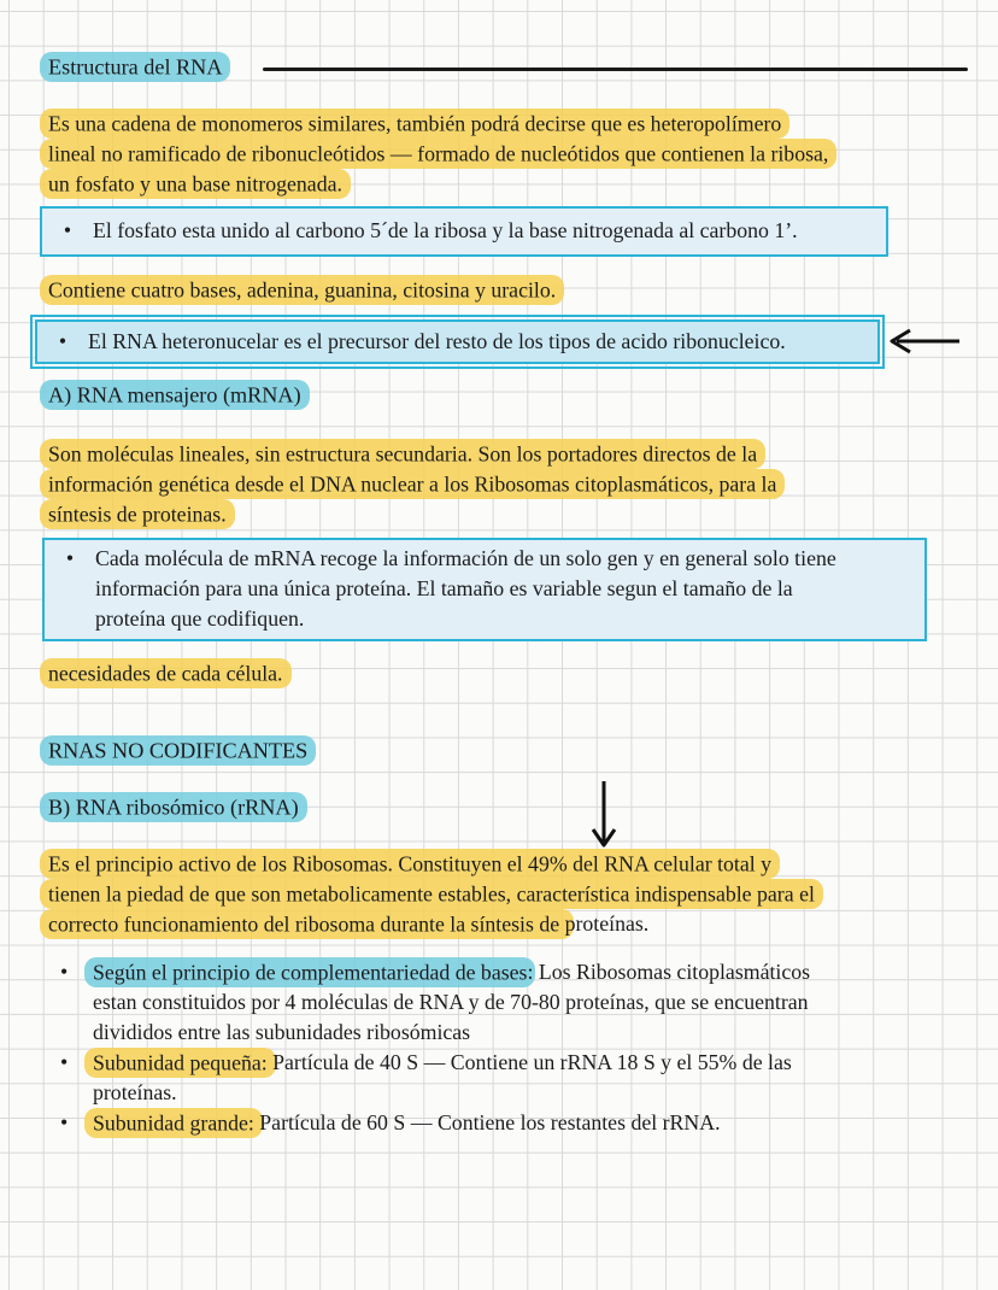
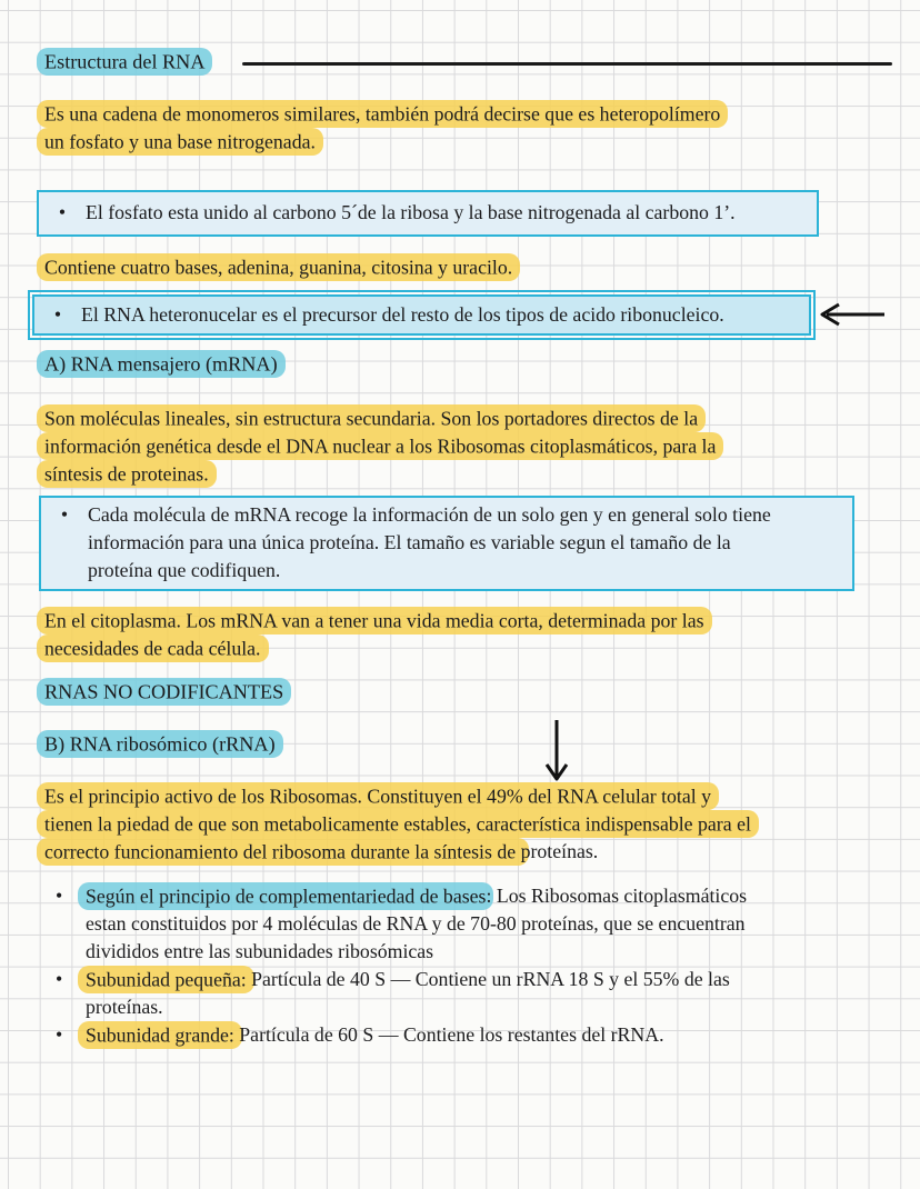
  Estructura del RNA
  Es una cadena de monomeros similares, también podrá decirse que es heteropolímero
- lineal no ramificado de ribonucleótidos — formado de nucleótidos que contienen la ribosa,
  un fosfato y una base nitrogenada.
  •
  El fosfato esta unido al carbono 5´de la ribosa y la base nitrogenada al carbono 1’.
  Contiene cuatro bases, adenina, guanina, citosina y uracilo.
  •
  El RNA heteronucelar es el precursor del resto de los tipos de acido ribonucleico.
  A) RNA mensajero (mRNA)
  Son moléculas lineales, sin estructura secundaria. Son los portadores directos de la
  información genética desde el DNA nuclear a los Ribosomas citoplasmáticos, para la
  síntesis de proteinas.
  •
  Cada molécula de mRNA recoge la información de un solo gen y en general solo tiene
  información para una única proteína. El tamaño es variable segun el tamaño de la
  proteína que codifiquen.
+ En el citoplasma. Los mRNA van a tener una vida media corta, determinada por las
  necesidades de cada célula.
  RNAS NO CODIFICANTES
  B) RNA ribosómico (rRNA)
  Es el principio activo de los Ribosomas. Constituyen el 49% del RNA celular total y
  tienen la piedad de que son metabolicamente estables, característica indispensable para el
  correcto funcionamiento del ribosoma durante la síntesis de proteínas.
  •
  Según el principio de complementariedad de bases: Los Ribosomas citoplasmáticos
  estan constituidos por 4 moléculas de RNA y de 70-80 proteínas, que se encuentran
  divididos entre las subunidades ribosómicas
  •
  Subunidad pequeña: Partícula de 40 S — Contiene un rRNA 18 S y el 55% de las
  proteínas.
  •
  Subunidad grande: Partícula de 60 S — Contiene los restantes del rRNA.
